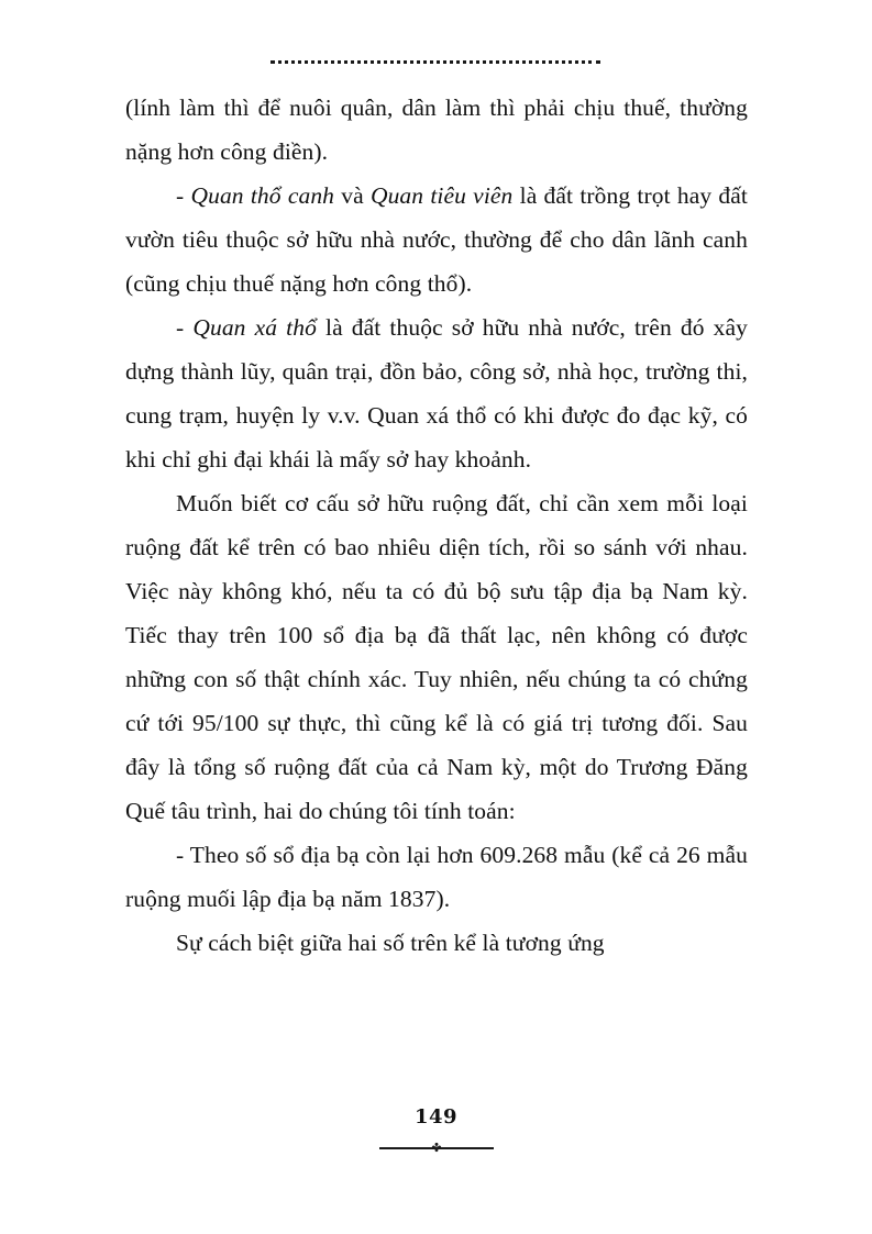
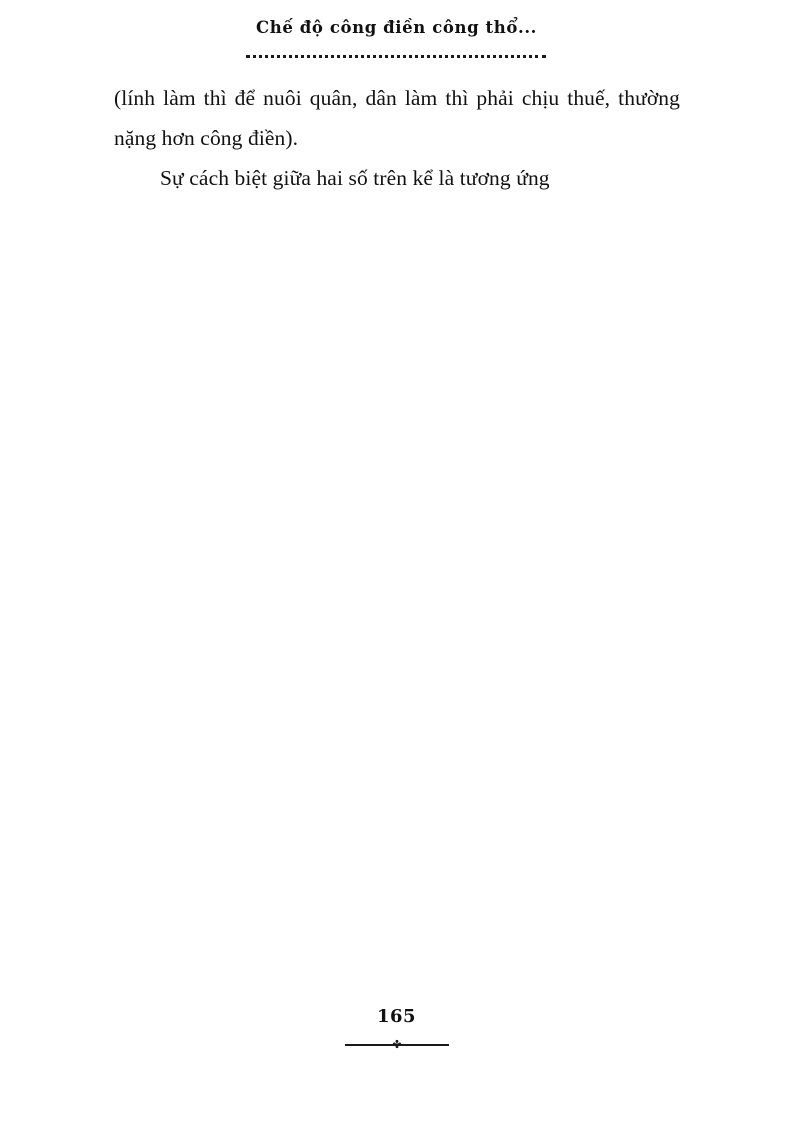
+ Chế độ công điền công thổ...
  (lính làm thì để nuôi quân, dân làm thì phải chịu thuế, thường nặng hơn công điền).
- - Quan thổ canh và Quan tiêu viên là đất trồng trọt hay đất vườn tiêu thuộc sở hữu nhà nước, thường để cho dân lãnh canh (cũng chịu thuế nặng hơn công thổ).
- - Quan xá thổ là đất thuộc sở hữu nhà nước, trên đó xây dựng thành lũy, quân trại, đồn bảo, công sở, nhà học, trường thi, cung trạm, huyện ly v.v. Quan xá thổ có khi được đo đạc kỹ, có khi chỉ ghi đại khái là mấy sở hay khoảnh.
- Muốn biết cơ cấu sở hữu ruộng đất, chỉ cần xem mỗi loại ruộng đất kể trên có bao nhiêu diện tích, rồi so sánh với nhau. Việc này không khó, nếu ta có đủ bộ sưu tập địa bạ Nam kỳ. Tiếc thay trên 100 sổ địa bạ đã thất lạc, nên không có được những con số thật chính xác. Tuy nhiên, nếu chúng ta có chứng cứ tới 95/100 sự thực, thì cũng kể là có giá trị tương đối. Sau đây là tổng số ruộng đất của cả Nam kỳ, một do Trương Đăng Quế tâu trình, hai do chúng tôi tính toán:
- - Theo số sổ địa bạ còn lại hơn 609.268 mẫu (kể cả 26 mẫu ruộng muối lập địa bạ năm 1837).
  Sự cách biệt giữa hai số trên kể là tương ứng
- 149
+ 165
  ✤
